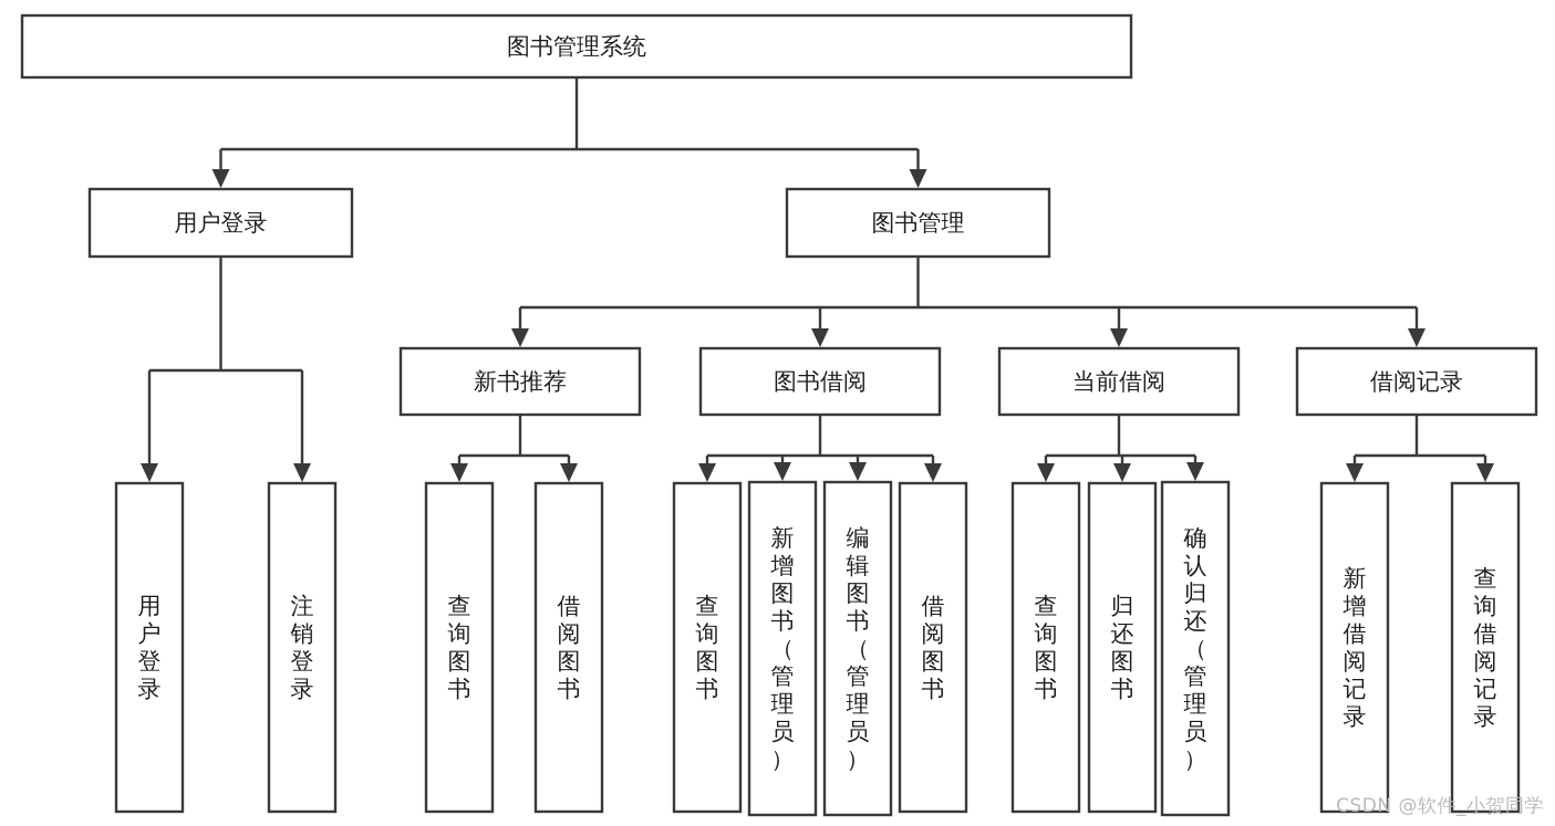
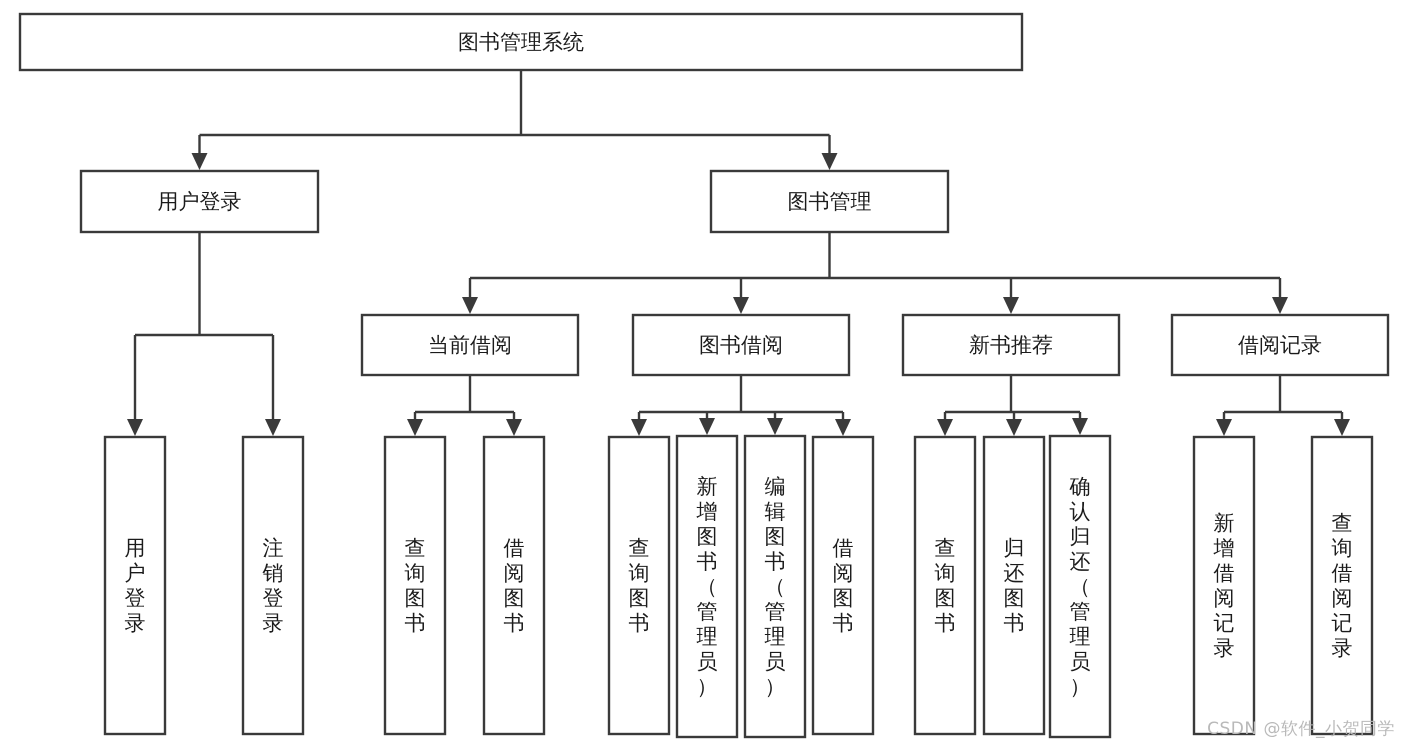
  图书管理系统
  用户登录
  图书管理
- 新书推荐
+ 当前借阅
  图书借阅
- 当前借阅
+ 新书推荐
  借阅记录
  用户登录
  注销登录
  查询图书
  借阅图书
  查询图书
  新增图书（管理员）
  编辑图书（管理员）
  借阅图书
  查询图书
  归还图书
  确认归还（管理员）
  新增借阅记录
  查询借阅记录
  CSDN @软件_小贺同学
